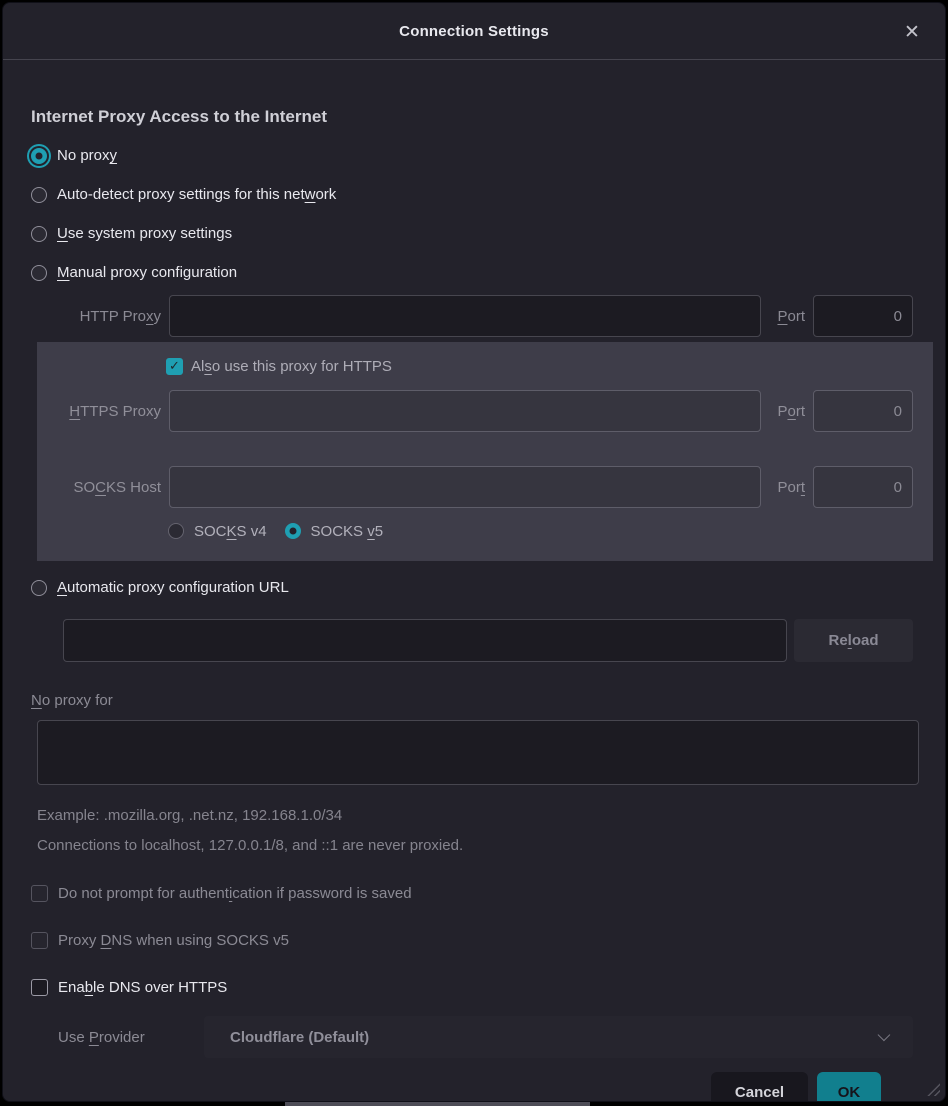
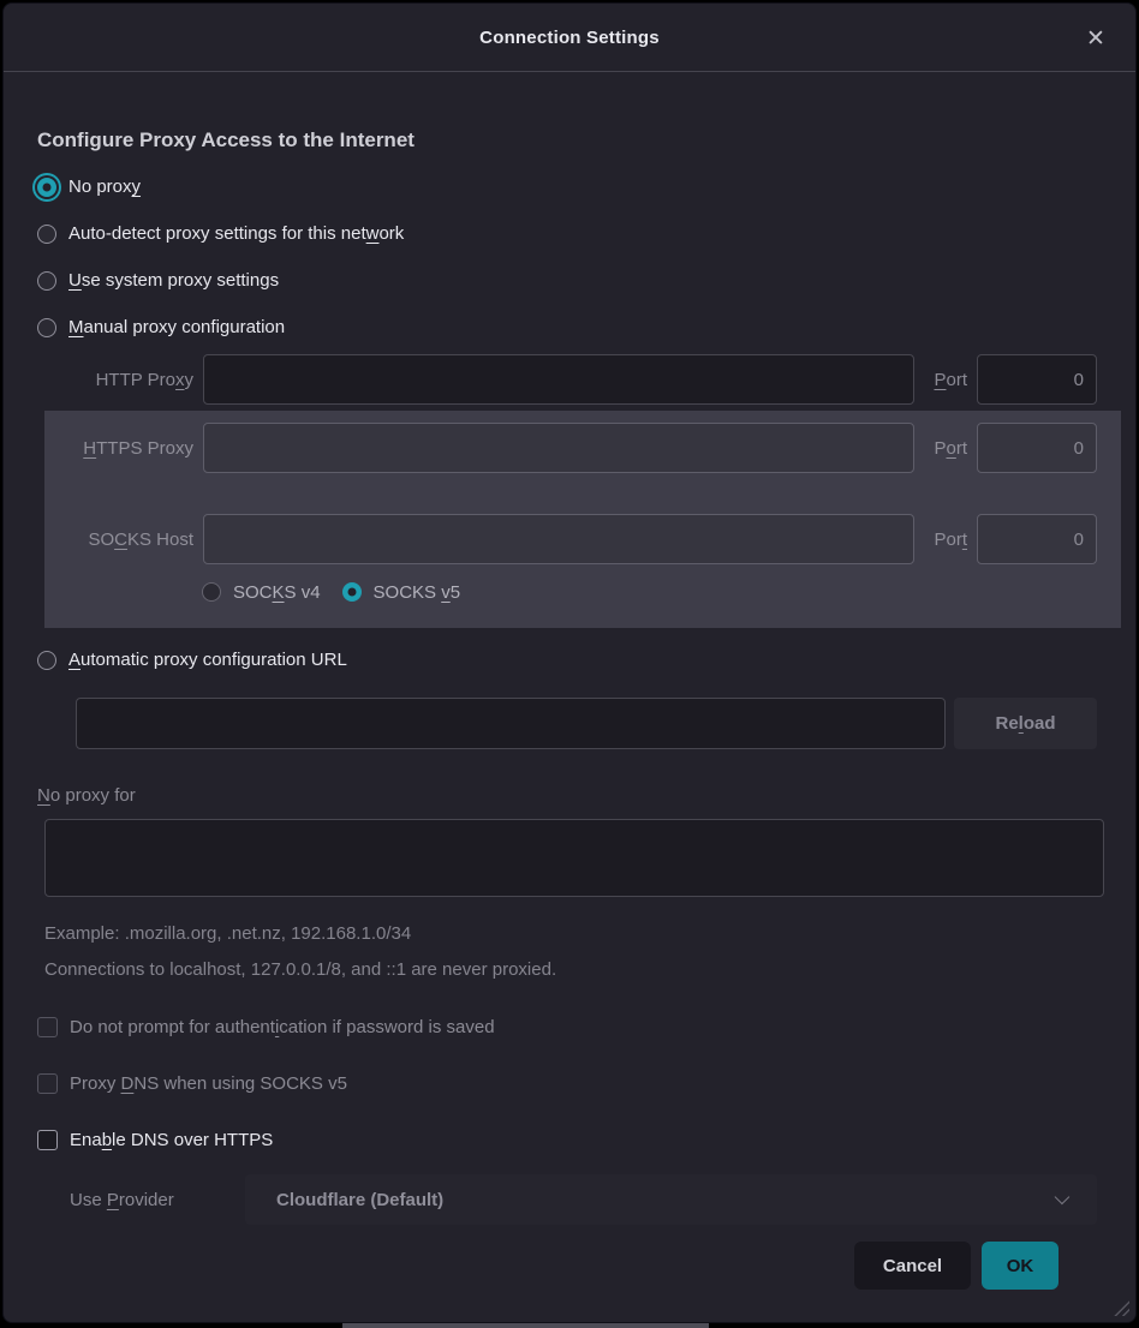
  Connection Settings
  ✕
- Internet Proxy Access to the Internet
+ Configure Proxy Access to the Internet
  No proxy
  Auto-detect proxy settings for this network
  Use system proxy settings
  Manual proxy configuration
  HTTP Proxy
  Port
  0
- ✓
- Also use this proxy for HTTPS
  HTTPS Proxy
  Port
  0
  SOCKS Host
  Port
  0
  SOCKS v4
  SOCKS v5
  Automatic proxy configuration URL
  Reload
  No proxy for
  Example: .mozilla.org, .net.nz, 192.168.1.0/34
  Connections to localhost, 127.0.0.1/8, and ::1 are never proxied.
  Do not prompt for authentication if password is saved
  Proxy DNS when using SOCKS v5
  Enable DNS over HTTPS
  Use Provider
  Cloudflare (Default)
  Cancel
  OK
